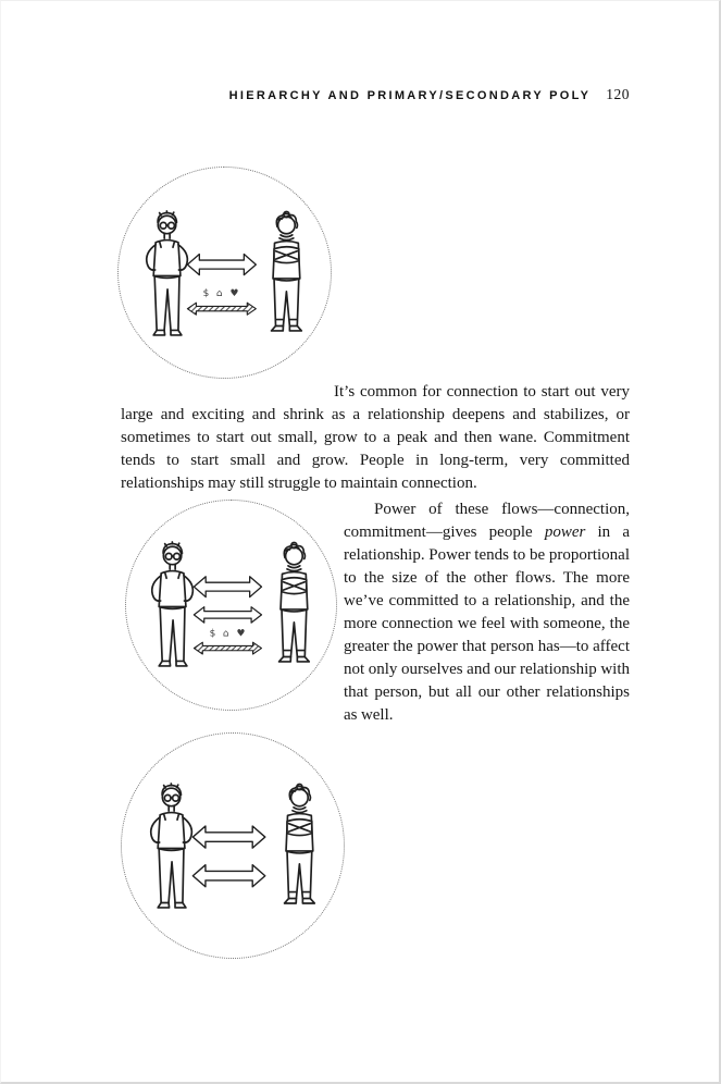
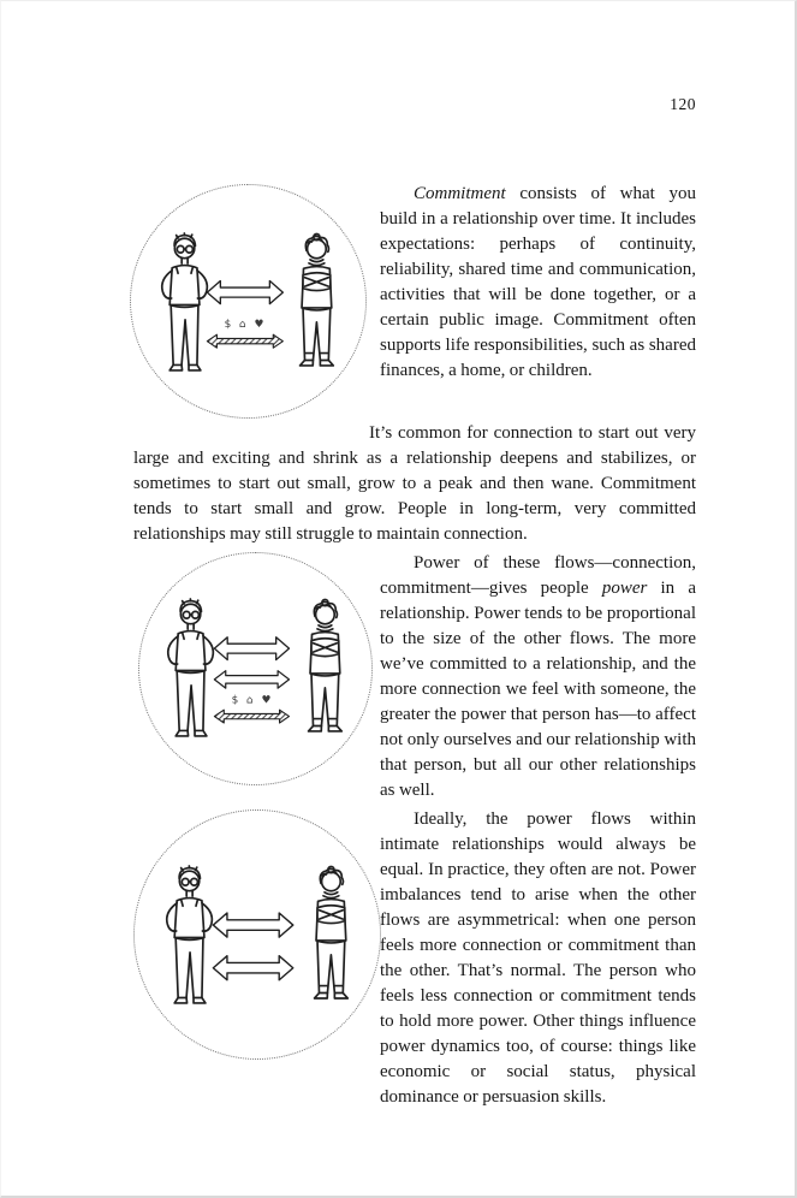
- HIERARCHY AND PRIMARY/SECONDARY POLY
  120
  $ ⌂ ♥
  $ ⌂ ♥
+ Commitment consists of what you build in a relationship over time. It includes expectations: perhaps of continuity, reliability, shared time and communication, activities that will be done together, or a certain public image. Commitment often supports life responsibilities, such as shared finances, a home, or children.
  It’s common for connection to start out very large and exciting and shrink as a relationship deepens and stabilizes, or sometimes to start out small, grow to a peak and then wane. Commitment tends to start small and grow. People in long-term, very committed relationships may still struggle to maintain connection.
  Power of these flows—connection, commitment—gives people power in a relationship. Power tends to be proportional to the size of the other flows. The more we’ve committed to a relationship, and the more connection we feel with someone, the greater the power that person has—to affect not only ourselves and our relationship with that person, but all our other relationships as well.
+ Ideally, the power flows within intimate relationships would always be equal. In practice, they often are not. Power imbalances tend to arise when the other flows are asymmetrical: when one person feels more connection or commitment than the other. That’s normal. The person who feels less connection or commitment tends to hold more power. Other things influence power dynamics too, of course: things like economic or social status, physical dominance or persuasion skills.
